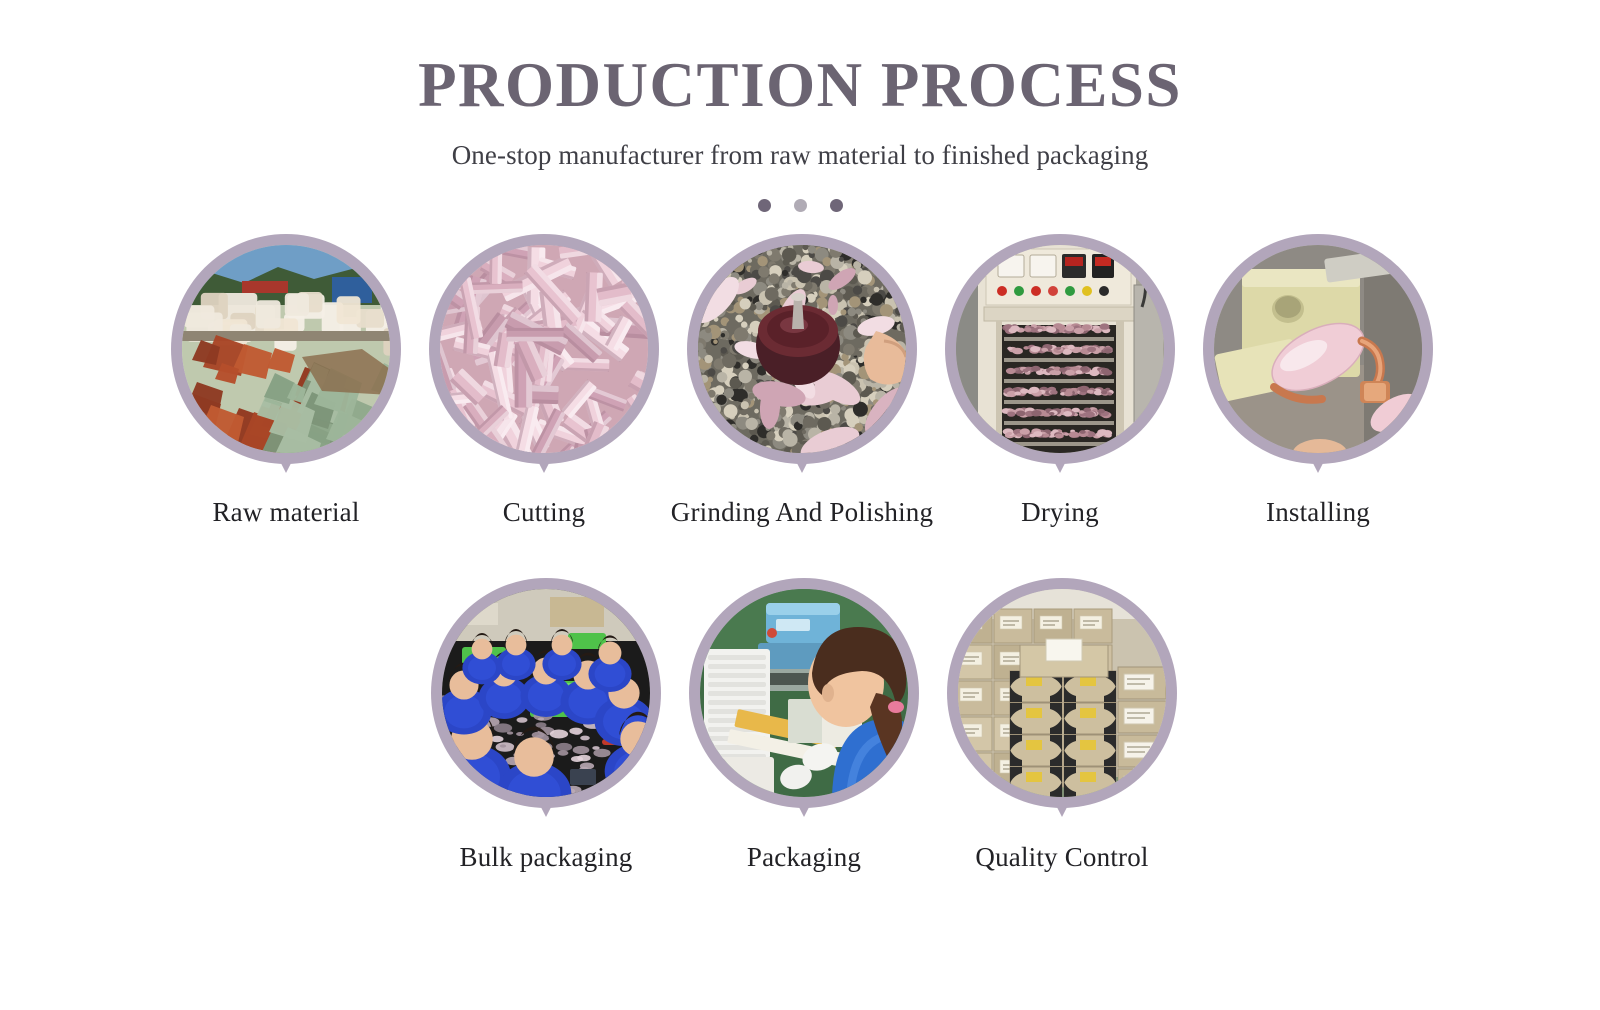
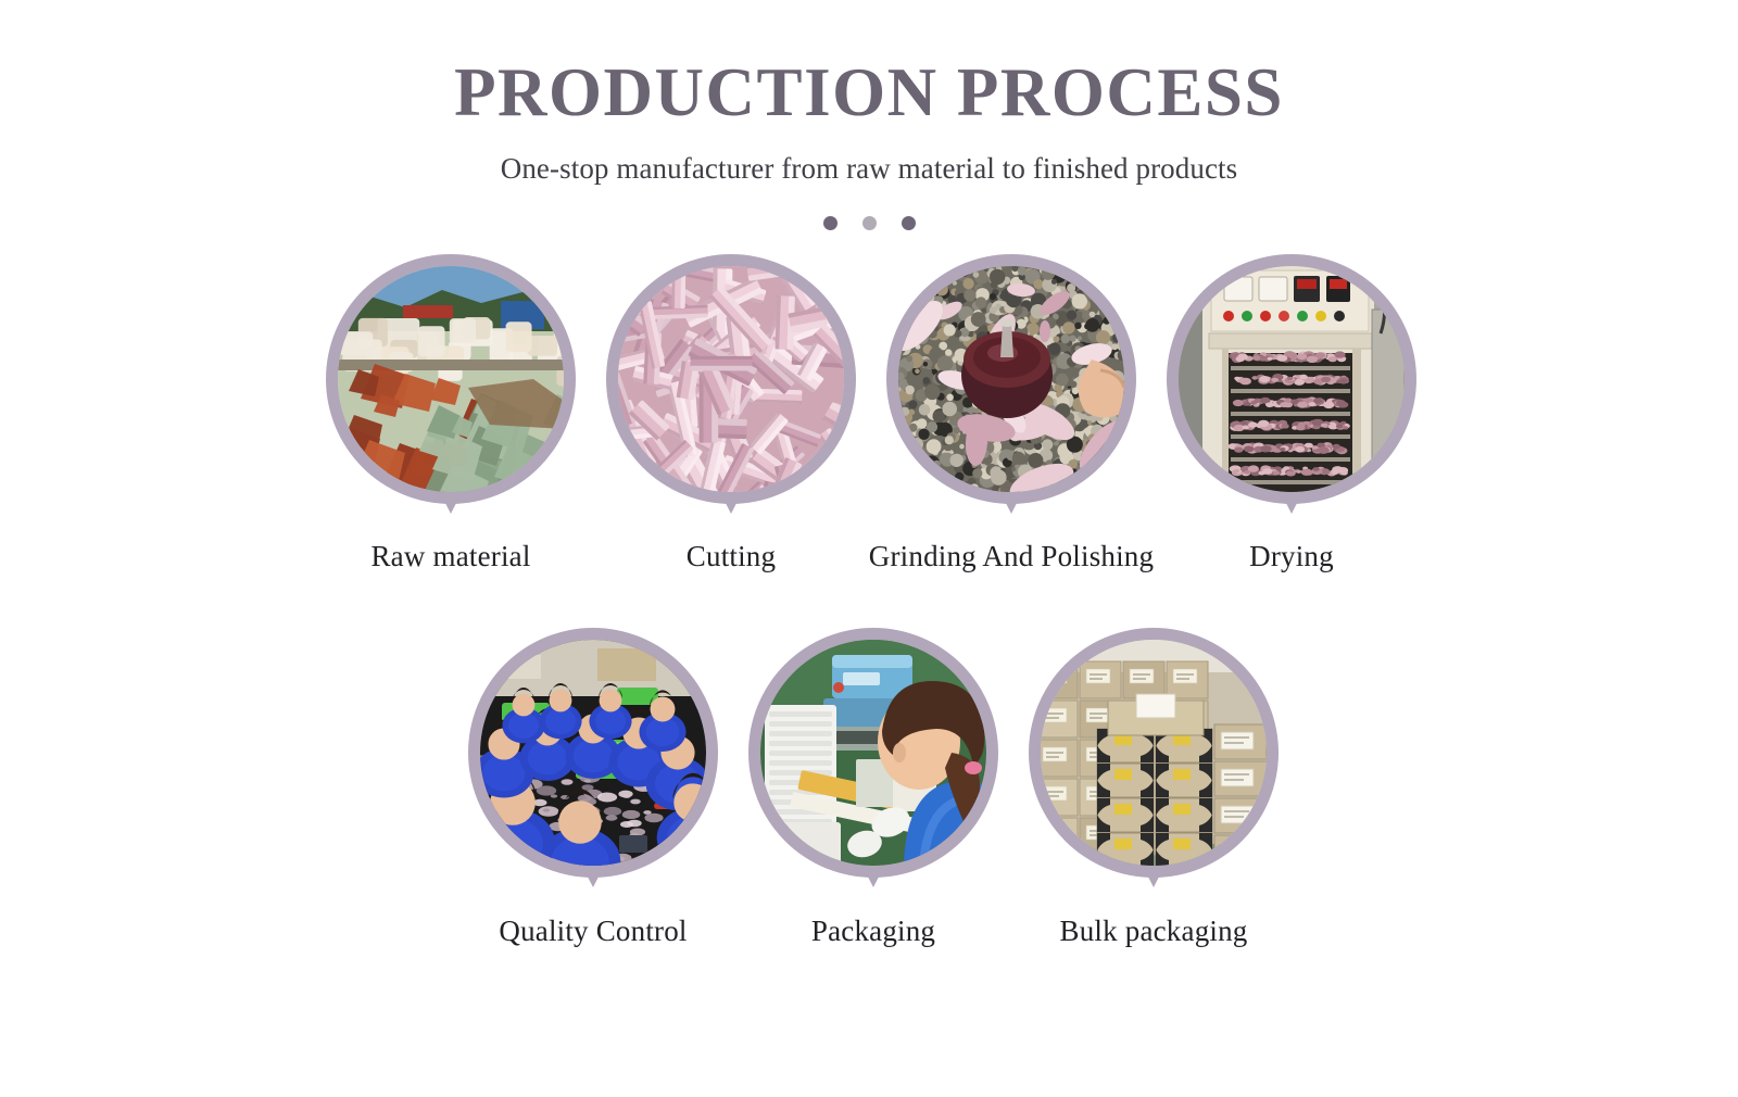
  PRODUCTION PROCESS
- One-stop manufacturer from raw material to finished packaging
+ One-stop manufacturer from raw material to finished products
  Raw material
  Cutting
  Grinding And Polishing
  Drying
- Installing
- Bulk packaging
+ Quality Control
  Packaging
- Quality Control
+ Bulk packaging
